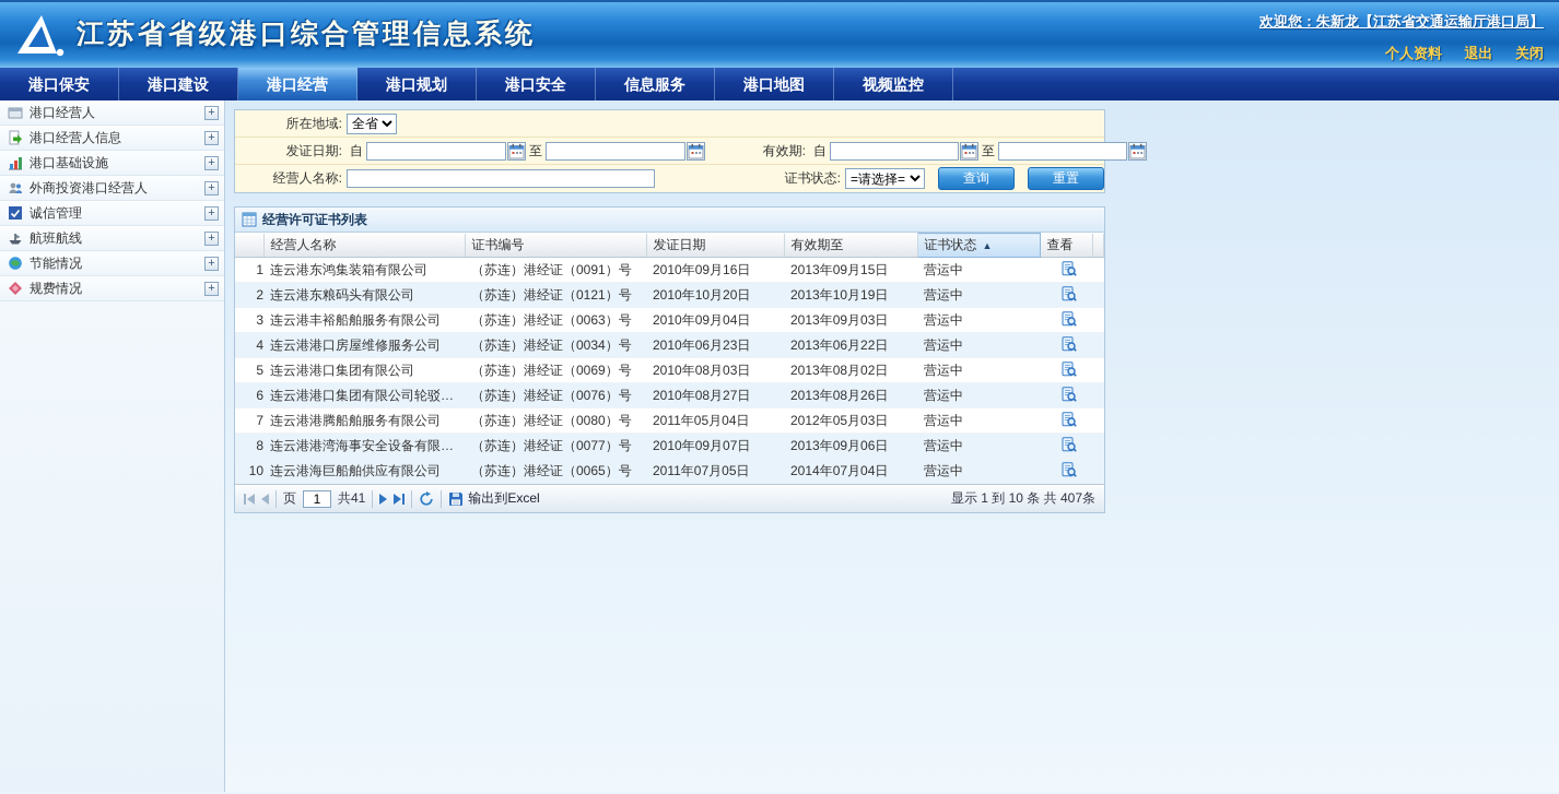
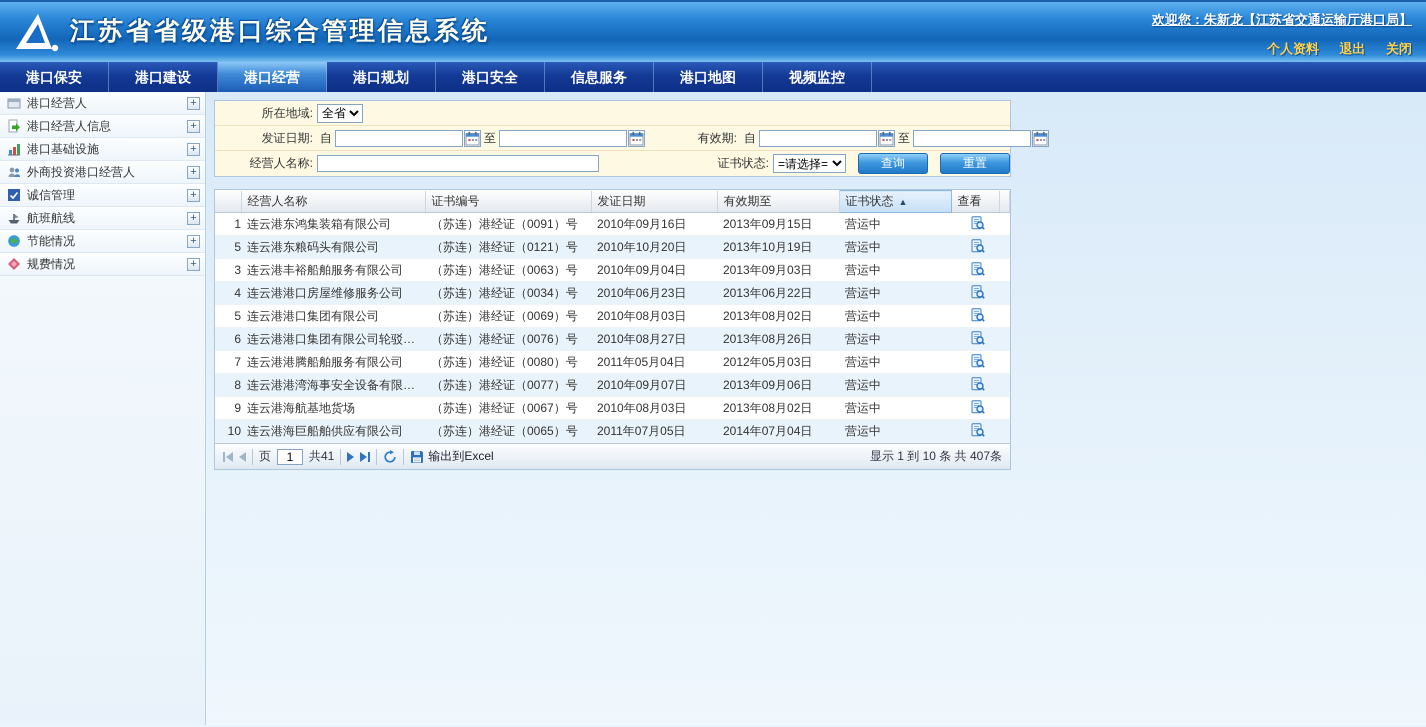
  江苏省省级港口综合管理信息系统
  欢迎您：朱新龙【江苏省交通运输厅港口局】
  个人资料 退出 关闭
  港口保安
  港口建设
  港口经营
  港口规划
  港口安全
  信息服务
  港口地图
  视频监控
  港口经营人
  +
  港口经营人信息
  +
  港口基础设施
  +
  外商投资港口经营人
  +
  诚信管理
  +
  航班航线
  +
  节能情况
  +
  规费情况
  +
  所在地域:
  全省
  发证日期:
  自
  至
  有效期:
  自
  至
  经营人名称:
  证书状态:
  =请选择=
  查询
  重置
- 经营许可证书列表
  	经营人名称	证书编号	发证日期	有效期至	证书状态 ▲	查看
  1	连云港东鸿集装箱有限公司	（苏连）港经证（0091）号	2010年09月16日	2013年09月15日	营运中
- 2	连云港东粮码头有限公司	（苏连）港经证（0121）号	2010年10月20日	2013年10月19日	营运中
+ 5	连云港东粮码头有限公司	（苏连）港经证（0121）号	2010年10月20日	2013年10月19日	营运中
  3	连云港丰裕船舶服务有限公司	（苏连）港经证（0063）号	2010年09月04日	2013年09月03日	营运中
  4	连云港港口房屋维修服务公司	（苏连）港经证（0034）号	2010年06月23日	2013年06月22日	营运中
  5	连云港港口集团有限公司	（苏连）港经证（0069）号	2010年08月03日	2013年08月02日	营运中
  6	连云港港口集团有限公司轮驳…	（苏连）港经证（0076）号	2010年08月27日	2013年08月26日	营运中
  7	连云港港腾船舶服务有限公司	（苏连）港经证（0080）号	2011年05月04日	2012年05月03日	营运中
  8	连云港港湾海事安全设备有限…	（苏连）港经证（0077）号	2010年09月07日	2013年09月06日	营运中
+ 9	连云港海航基地货场	（苏连）港经证（0067）号	2010年08月03日	2013年08月02日	营运中
  10	连云港海巨船舶供应有限公司	（苏连）港经证（0065）号	2011年07月05日	2014年07月04日	营运中
  页
  1
  共41
  输出到Excel
  显示 1 到 10 条 共 407条
